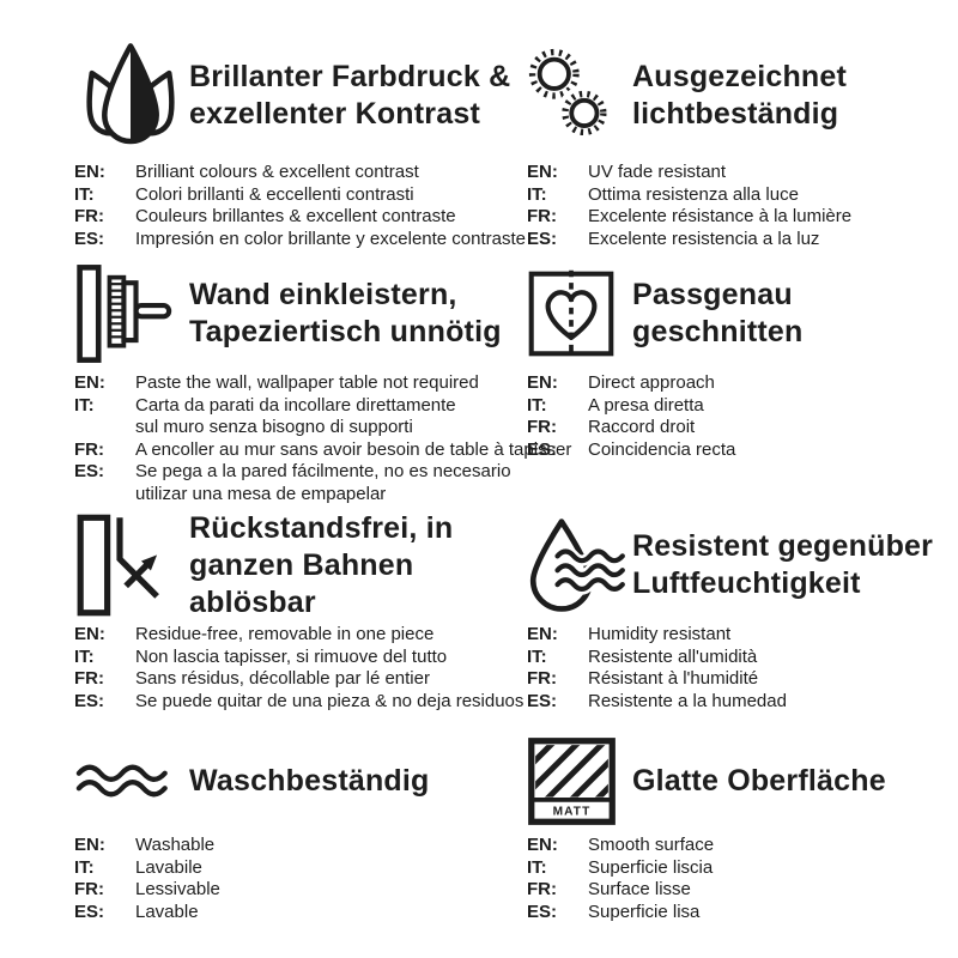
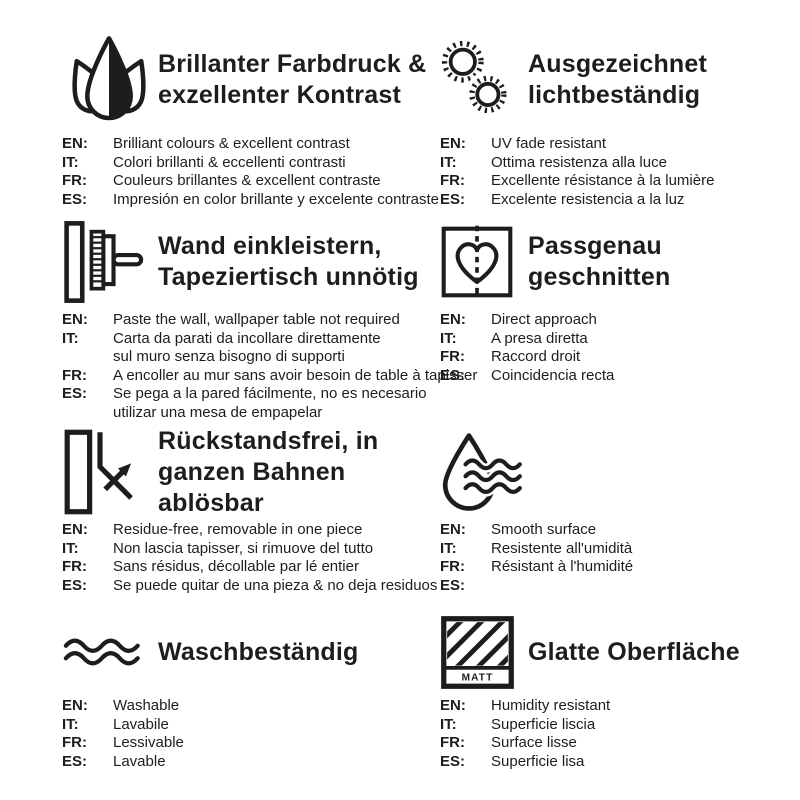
  Brillanter Farbdruck &
  exzellenter Kontrast
  EN:
  Brilliant colours & excellent contrast
  IT:
  Colori brillanti & eccellenti contrasti
  FR:
  Couleurs brillantes & excellent contraste
  ES:
  Impresión en color brillante y excelente contraste
  Ausgezeichnet
  lichtbeständig
  EN:
  UV fade resistant
  IT:
  Ottima resistenza alla luce
  FR:
- Excelente résistance à la lumière
+ Excellente résistance à la lumière
  ES:
  Excelente resistencia a la luz
  Wand einkleistern,
  Tapeziertisch unnötig
  EN:
  Paste the wall, wallpaper table not required
  IT:
  Carta da parati da incollare direttamente
  sul muro senza bisogno di supporti
  FR:
  A encoller au mur sans avoir besoin de table à tapisser
  ES:
  Se pega a la pared fácilmente, no es necesario
  utilizar una mesa de empapelar
  Passgenau
  geschnitten
  EN:
  Direct approach
  IT:
  A presa diretta
  FR:
  Raccord droit
  ES:
  Coincidencia recta
  Rückstandsfrei, in
  ganzen Bahnen ablösbar
  EN:
  Residue-free, removable in one piece
  IT:
  Non lascia tapisser, si rimuove del tutto
  FR:
  Sans résidus, décollable par lé entier
  ES:
  Se puede quitar de una pieza & no deja residuos
- Resistent gegenüber
- Luftfeuchtigkeit
  EN:
- Humidity resistant
+ Smooth surface
  IT:
  Resistente all'umidità
  FR:
  Résistant à l'humidité
  ES:
- Resistente a la humedad
  Waschbeständig
  EN:
  Washable
  IT:
  Lavabile
  FR:
  Lessivable
  ES:
  Lavable
  MATT
  Glatte Oberfläche
  EN:
- Smooth surface
+ Humidity resistant
  IT:
  Superficie liscia
  FR:
  Surface lisse
  ES:
  Superficie lisa
